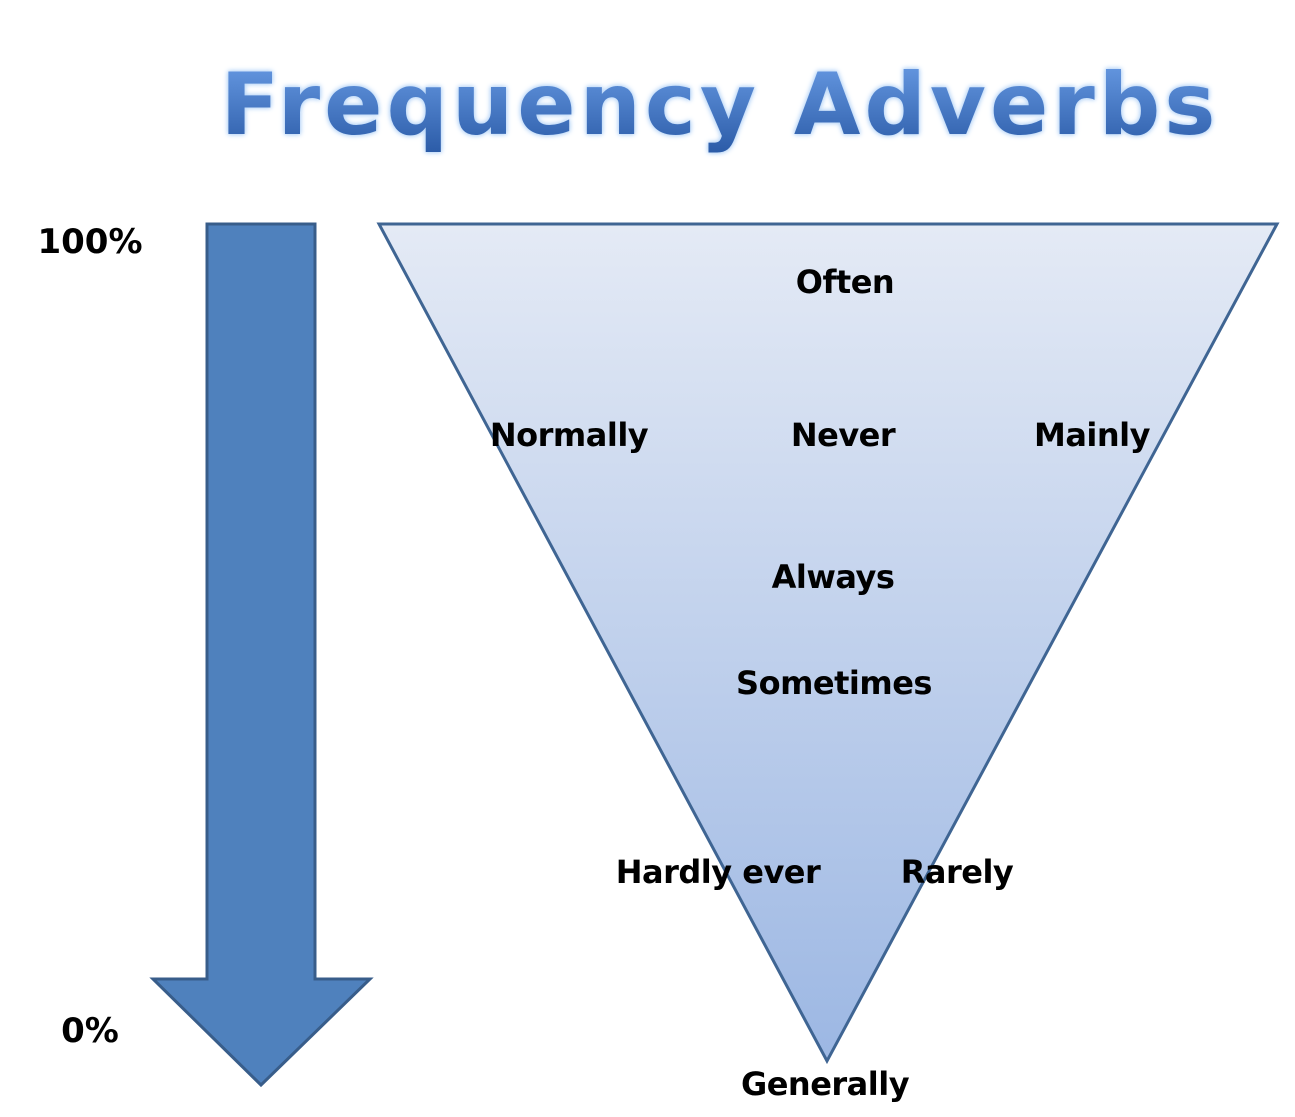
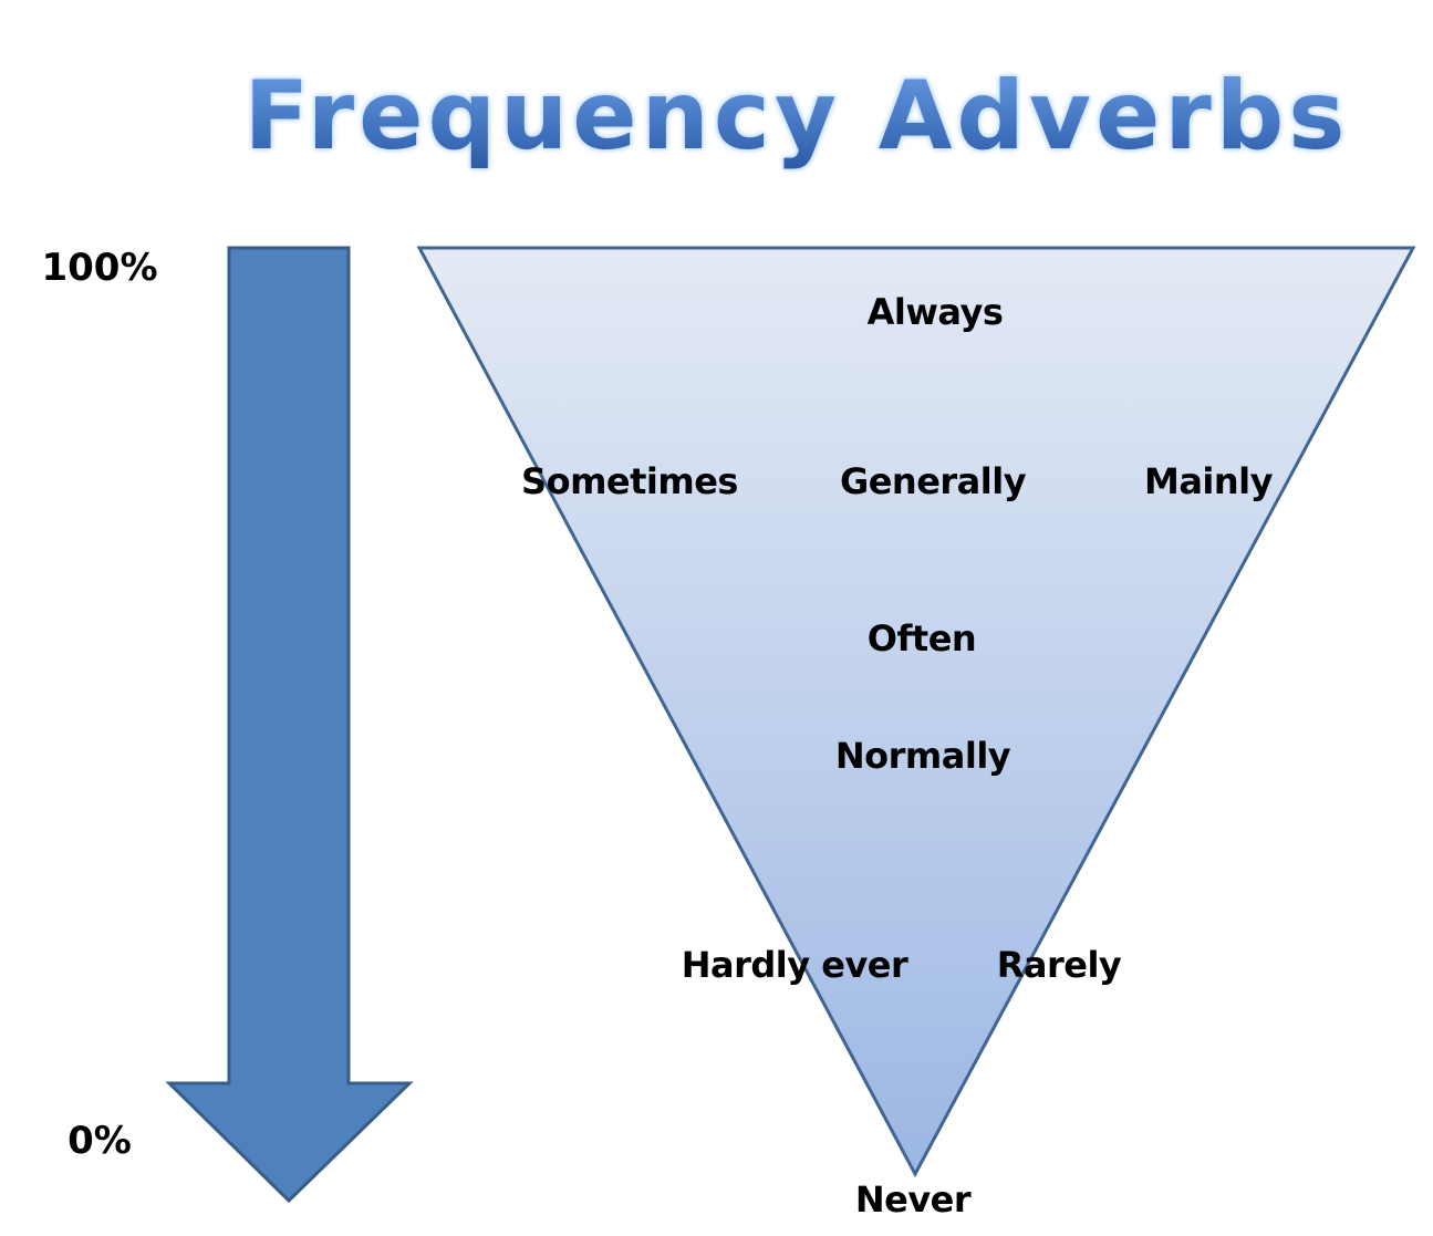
  Frequency Adverbs
  100%
  0%
- Often
+ Always
- Normally
+ Sometimes
- Never
+ Generally
  Mainly
- Always
+ Often
- Sometimes
+ Normally
  Hardly ever
  Rarely
- Generally
+ Never
